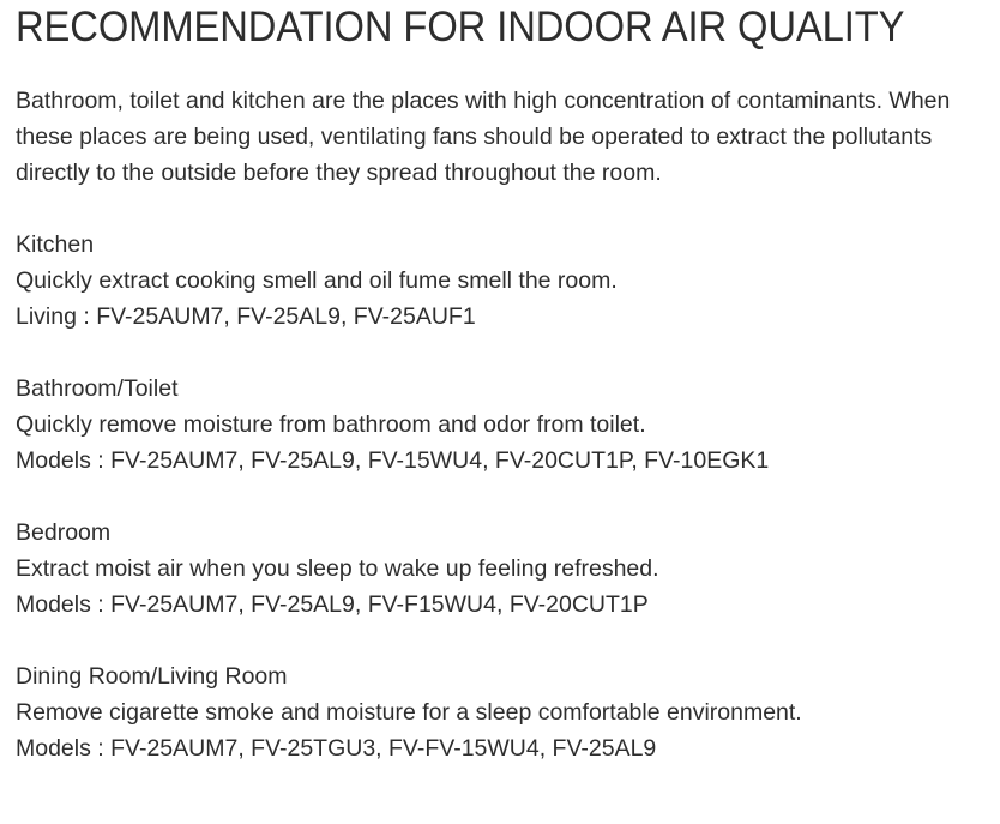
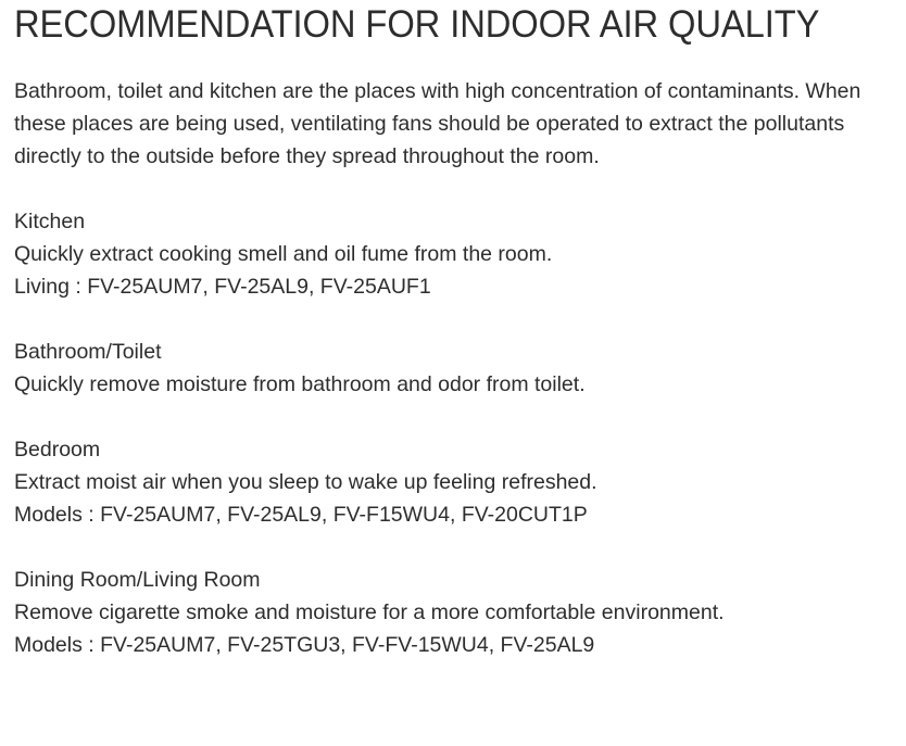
  RECOMMENDATION FOR INDOOR AIR QUALITY
  Bathroom, toilet and kitchen are the places with high concentration of contaminants. When these places are being used, ventilating fans should be operated to extract the pollutants directly to the outside before they spread throughout the room.
  Kitchen
- Quickly extract cooking smell and oil fume smell the room.
+ Quickly extract cooking smell and oil fume from the room.
  Living : FV-25AUM7, FV-25AL9, FV-25AUF1
  Bathroom/Toilet
  Quickly remove moisture from bathroom and odor from toilet.
- Models : FV-25AUM7, FV-25AL9, FV-15WU4, FV-20CUT1P, FV-10EGK1
  Bedroom
  Extract moist air when you sleep to wake up feeling refreshed.
  Models : FV-25AUM7, FV-25AL9, FV-F15WU4, FV-20CUT1P
  Dining Room/Living Room
- Remove cigarette smoke and moisture for a sleep comfortable environment.
+ Remove cigarette smoke and moisture for a more comfortable environment.
  Models : FV-25AUM7, FV-25TGU3, FV-FV-15WU4, FV-25AL9
